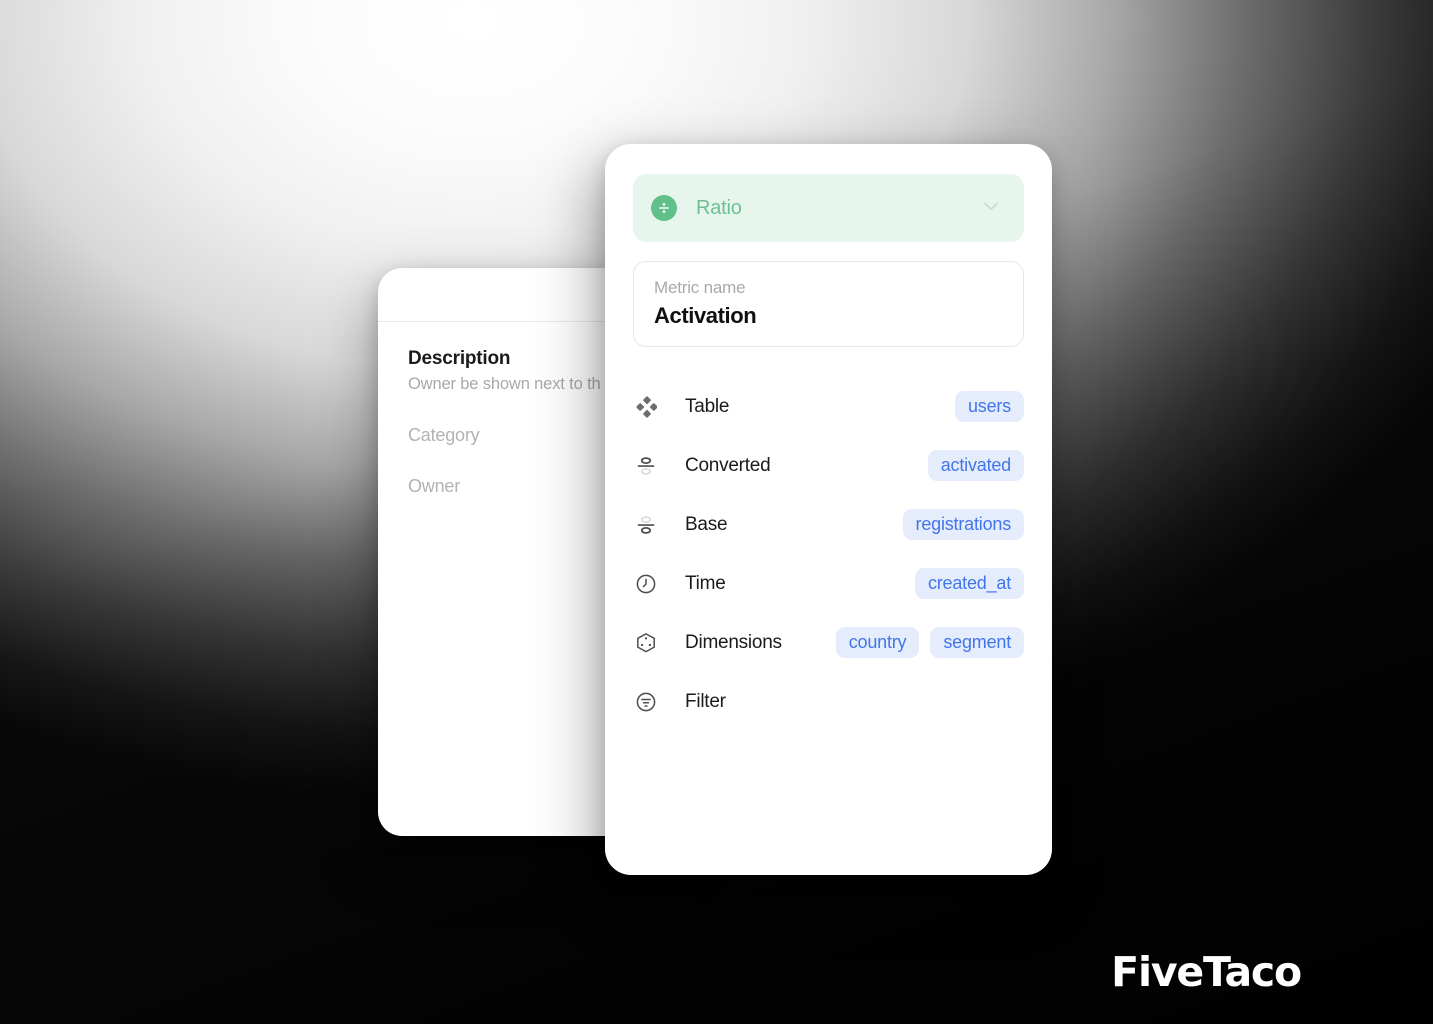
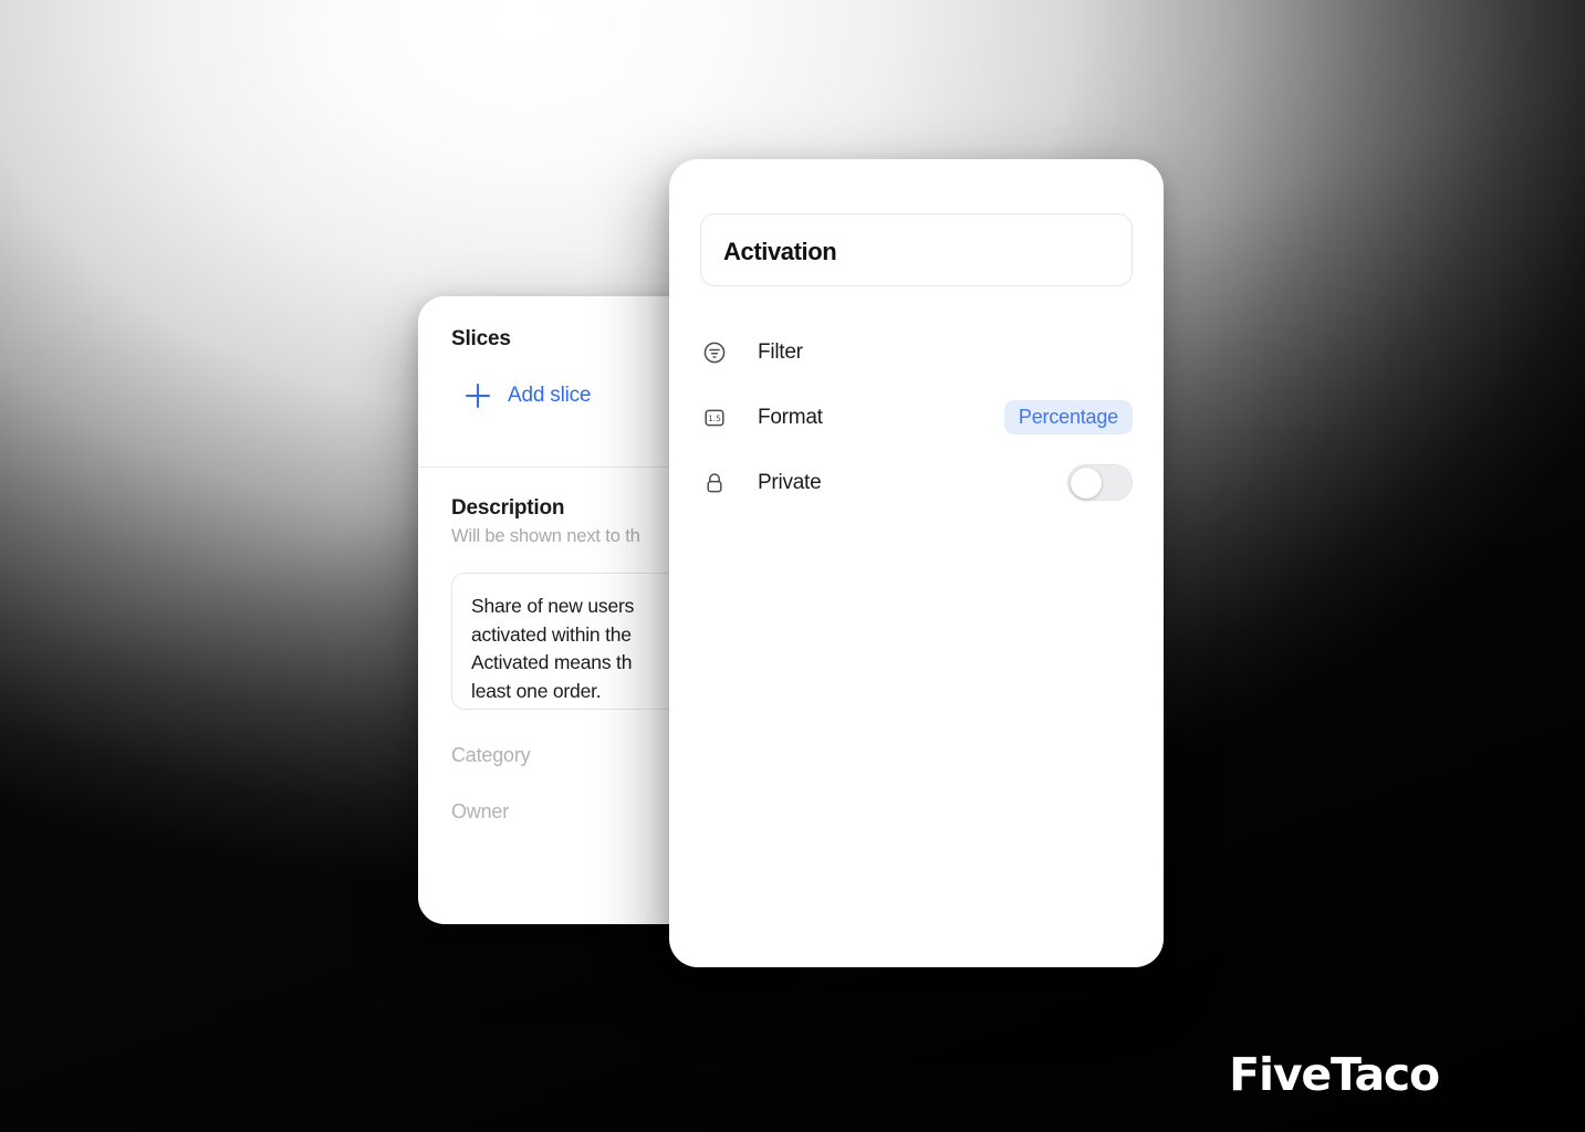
+ Slices
+ Add slice
  Description
- Owner be shown next to th
+ Will be shown next to th
+ Share of new users
+ activated within the
+ Activated means th
+ least one order.
  Category
  Owner
- Ratio
- Metric name
  Activation
- Table
- users
- Converted
- activated
- Base
- registrations
- Time
- created_at
- Dimensions
- country
- segment
  Filter
+ 1.5
+ Format
+ Percentage
+ Private
  FiveTaco
